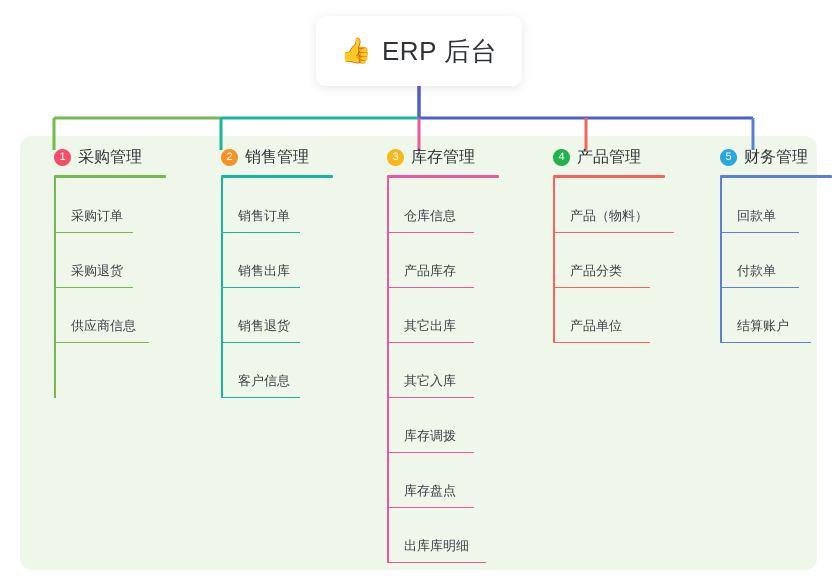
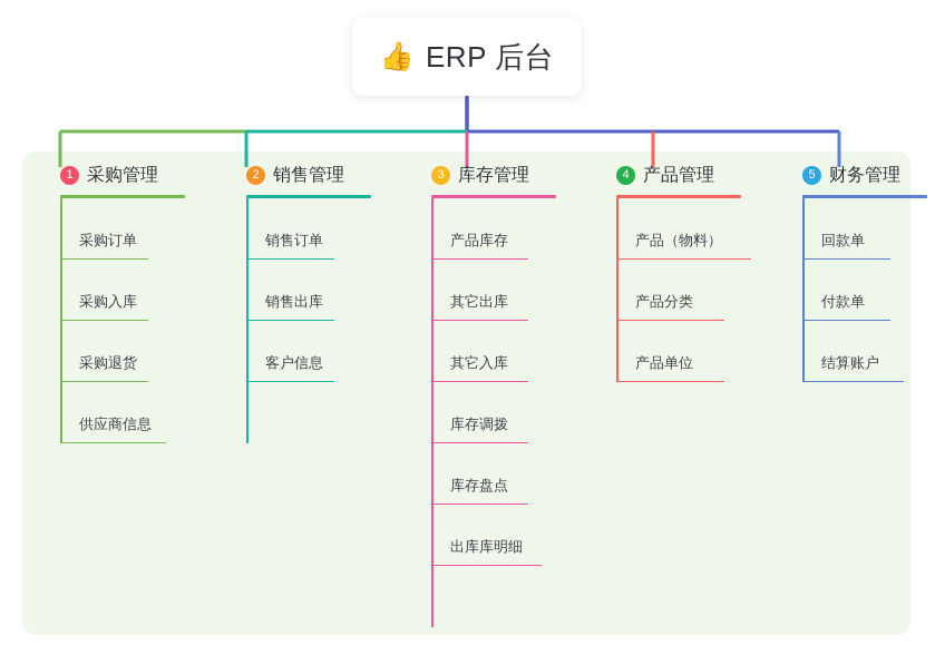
  👍
  ERP 后台
  1
  采购管理
  采购订单
+ 采购入库
  采购退货
  供应商信息
  2
  销售管理
  销售订单
  销售出库
- 销售退货
  客户信息
  3
  库存管理
- 仓库信息
  产品库存
  其它出库
  其它入库
  库存调拨
  库存盘点
  出库库明细
  4
  产品管理
  产品（物料）
  产品分类
  产品单位
  5
  财务管理
  回款单
  付款单
  结算账户
